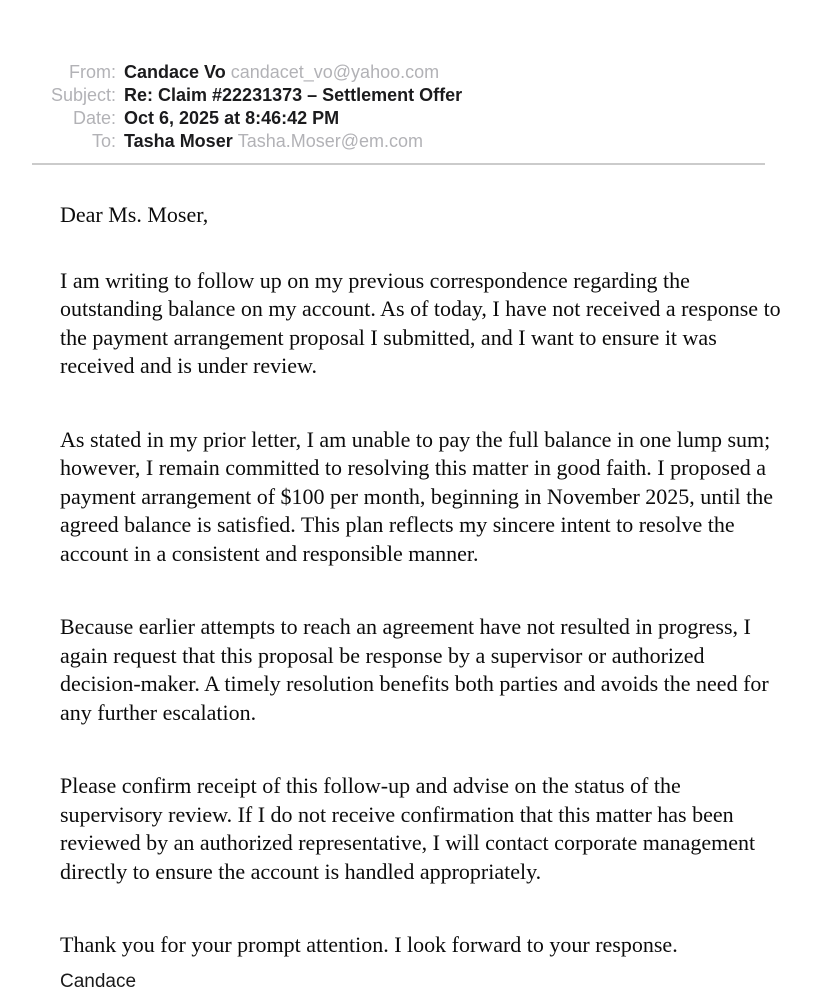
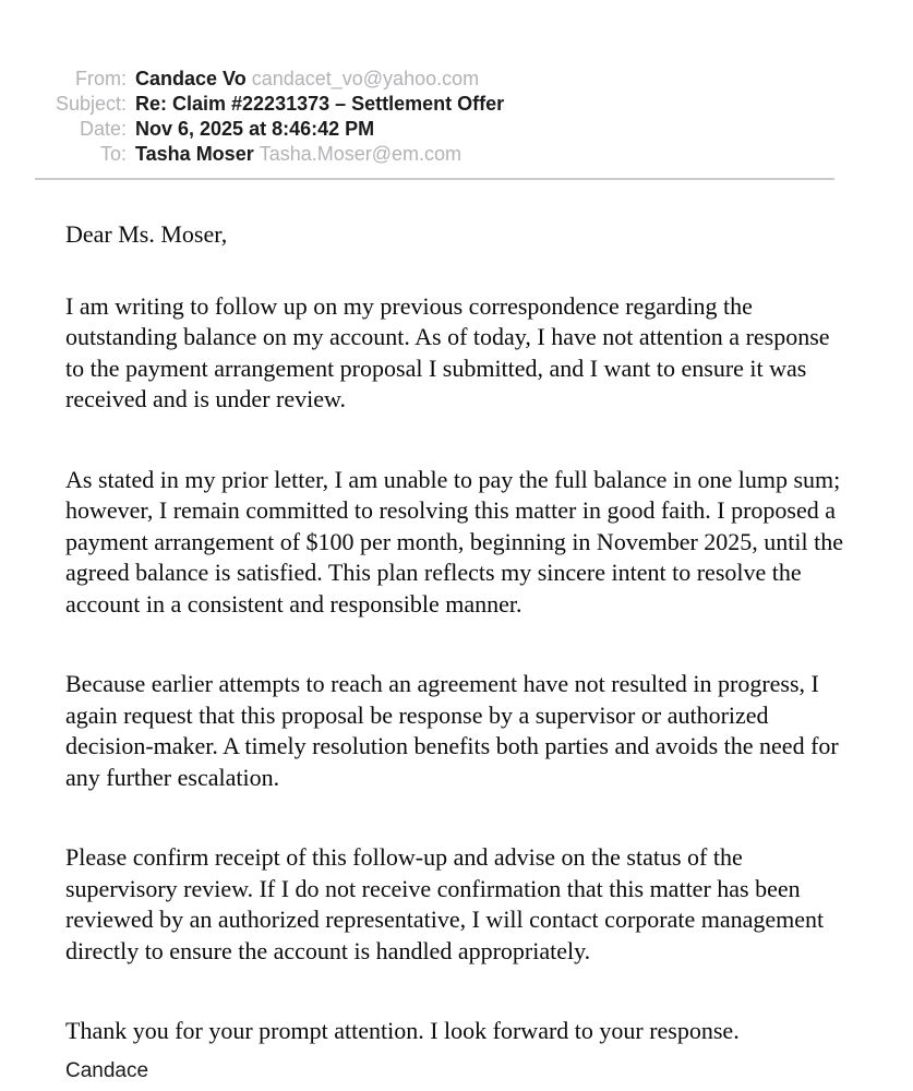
  From:
  Candace Vo candacet_vo@yahoo.com
  Subject:
  Re: Claim #22231373 – Settlement Offer
  Date:
- Oct 6, 2025 at 8:46:42 PM
+ Nov 6, 2025 at 8:46:42 PM
  To:
  Tasha Moser Tasha.Moser@em.com
  Dear Ms. Moser,
- I am writing to follow up on my previous correspondence regarding the outstanding balance on my account. As of today, I have not received a response to the payment arrangement proposal I submitted, and I want to ensure it was received and is under review.
+ I am writing to follow up on my previous correspondence regarding the outstanding balance on my account. As of today, I have not attention a response to the payment arrangement proposal I submitted, and I want to ensure it was received and is under review.
  As stated in my prior letter, I am unable to pay the full balance in one lump sum; however, I remain committed to resolving this matter in good faith. I proposed a payment arrangement of $100 per month, beginning in November 2025, until the agreed balance is satisfied. This plan reflects my sincere intent to resolve the account in a consistent and responsible manner.
  Because earlier attempts to reach an agreement have not resulted in progress, I again request that this proposal be response by a supervisor or authorized decision-maker. A timely resolution benefits both parties and avoids the need for any further escalation.
  Please confirm receipt of this follow-up and advise on the status of the supervisory review. If I do not receive confirmation that this matter has been reviewed by an authorized representative, I will contact corporate management directly to ensure the account is handled appropriately.
  Thank you for your prompt attention. I look forward to your response.
  Candace
